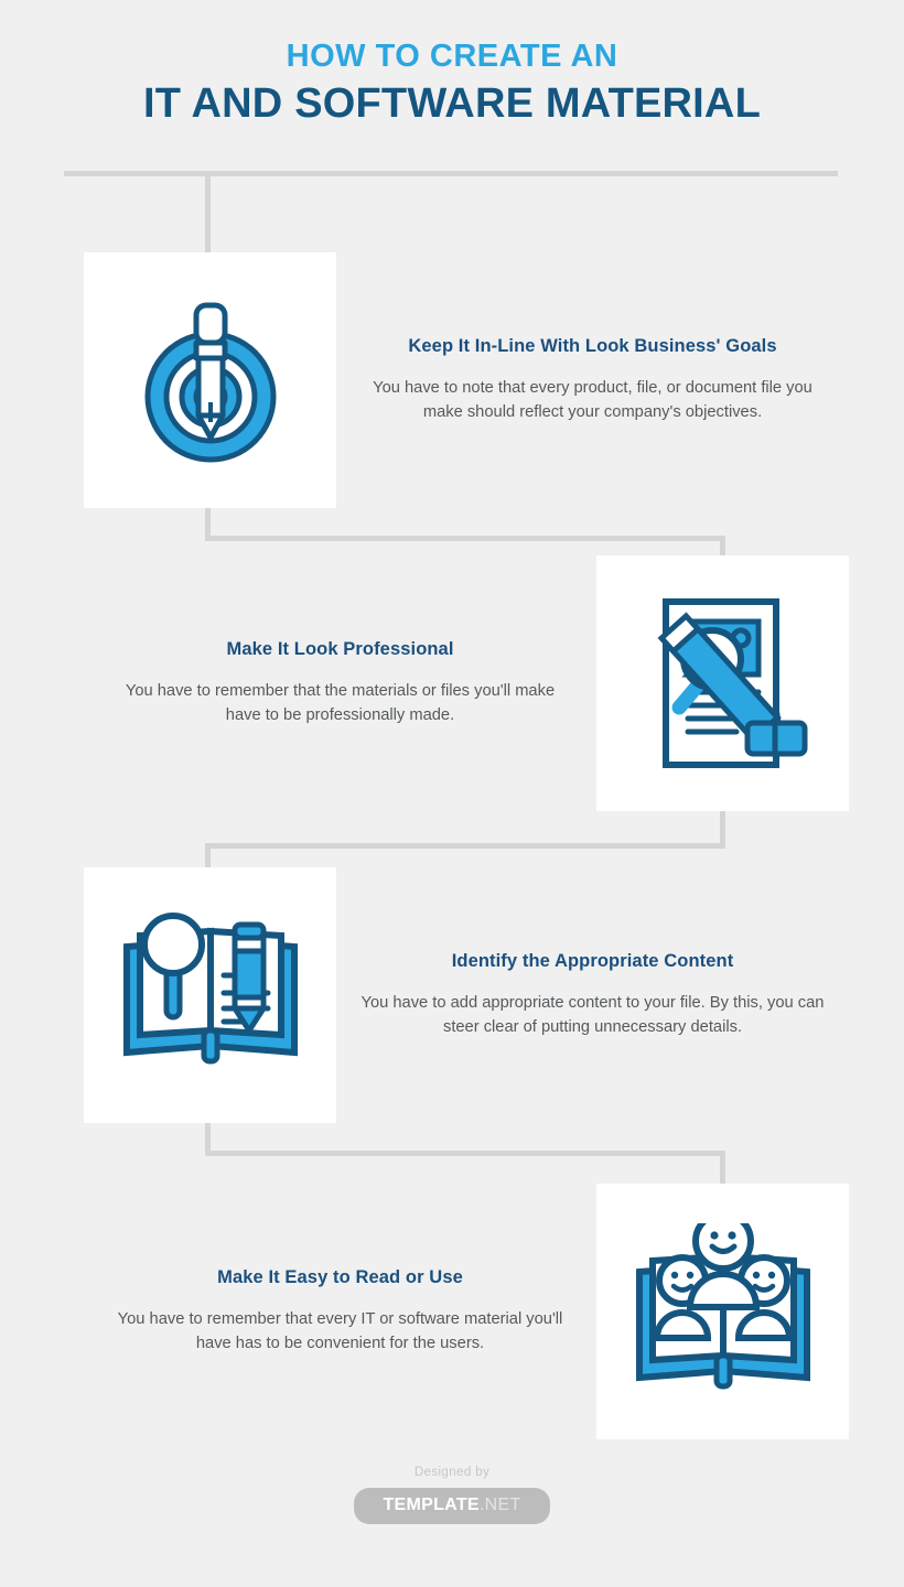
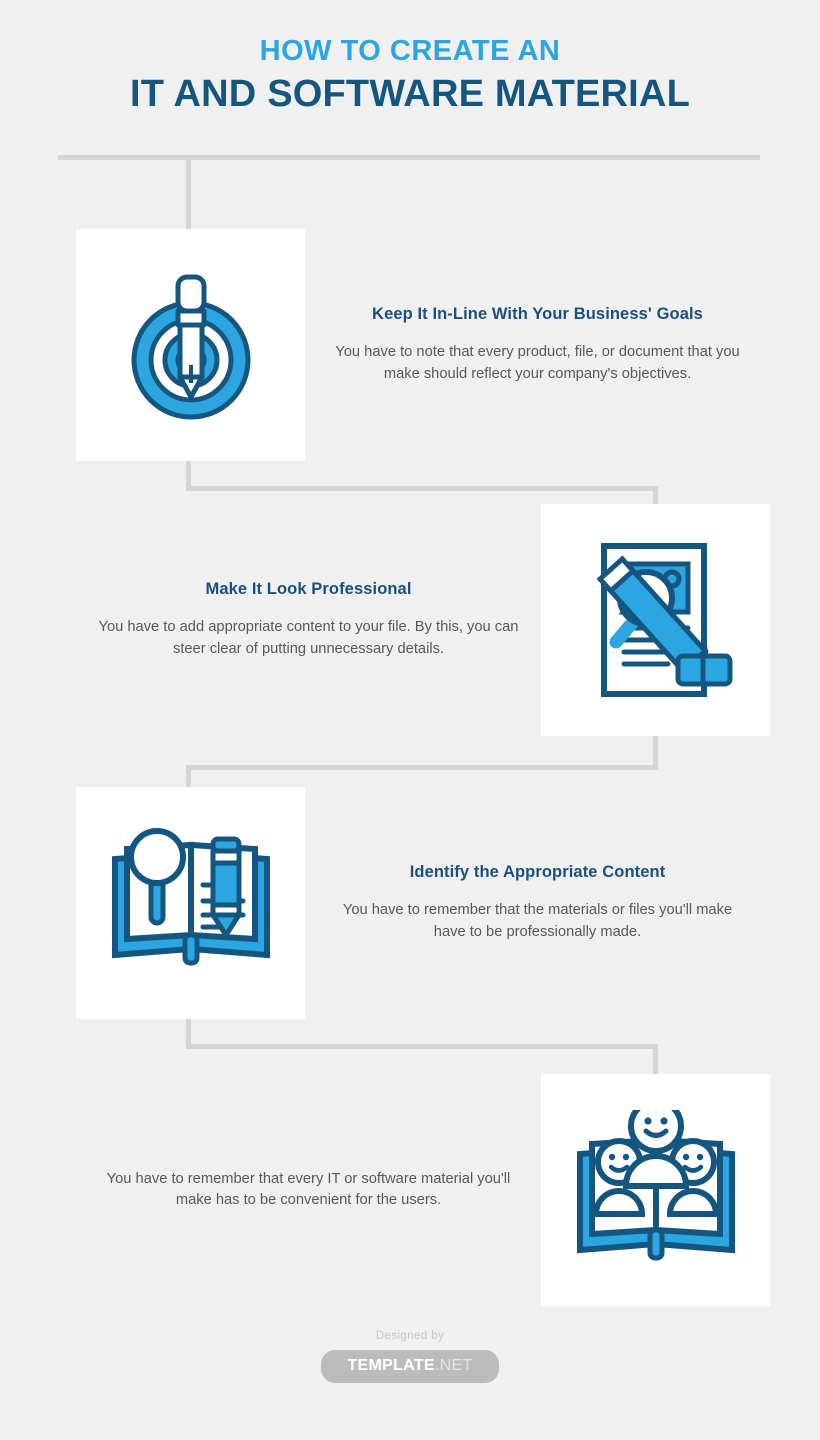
  HOW TO CREATE AN
  IT AND SOFTWARE MATERIAL
- Keep It In-Line With Look Business' Goals
+ Keep It In-Line With Your Business' Goals
- You have to note that every product, file, or document file you make should reflect your company's objectives.
+ You have to note that every product, file, or document that you make should reflect your company's objectives.
  Make It Look Professional
- You have to remember that the materials or files you'll make have to be professionally made.
+ You have to add appropriate content to your file. By this, you can steer clear of putting unnecessary details.
  Identify the Appropriate Content
- You have to add appropriate content to your file. By this, you can steer clear of putting unnecessary details.
+ You have to remember that the materials or files you'll make have to be professionally made.
- Make It Easy to Read or Use
- You have to remember that every IT or software material you'll have has to be convenient for the users.
+ You have to remember that every IT or software material you'll make has to be convenient for the users.
  Designed by
  TEMPLATE.NET
